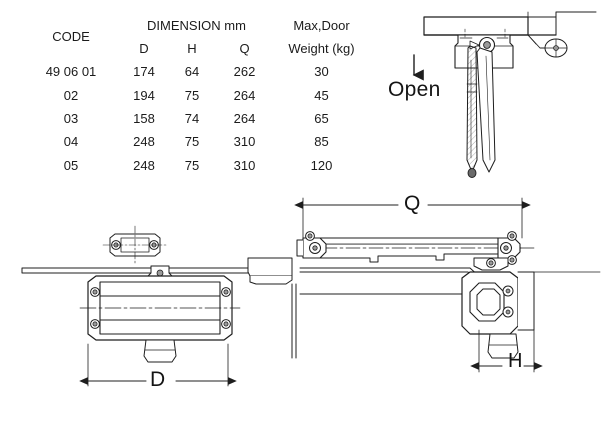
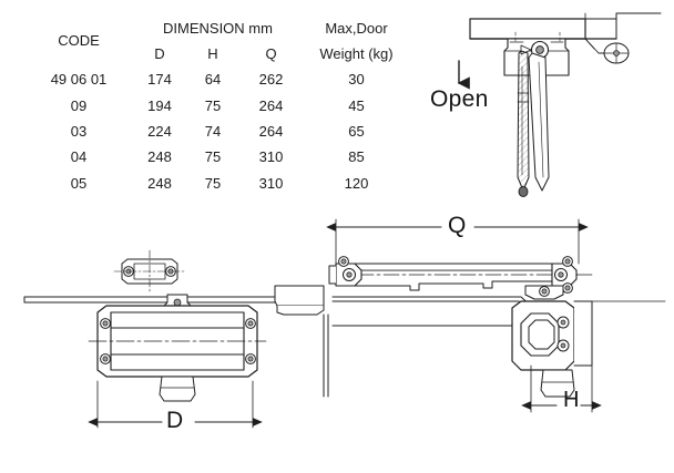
  CODE	DIMENSION mm	Max,Door
  D	H	Q	Weight (kg)
  49 06 01	174	64	262	30
- 02	194	75	264	45
+ 09	194	75	264	45
- 03	158	74	264	65
+ 03	224	74	264	65
  04	248	75	310	85
  05	248	75	310	120
  Open
  D
  Q
  H
